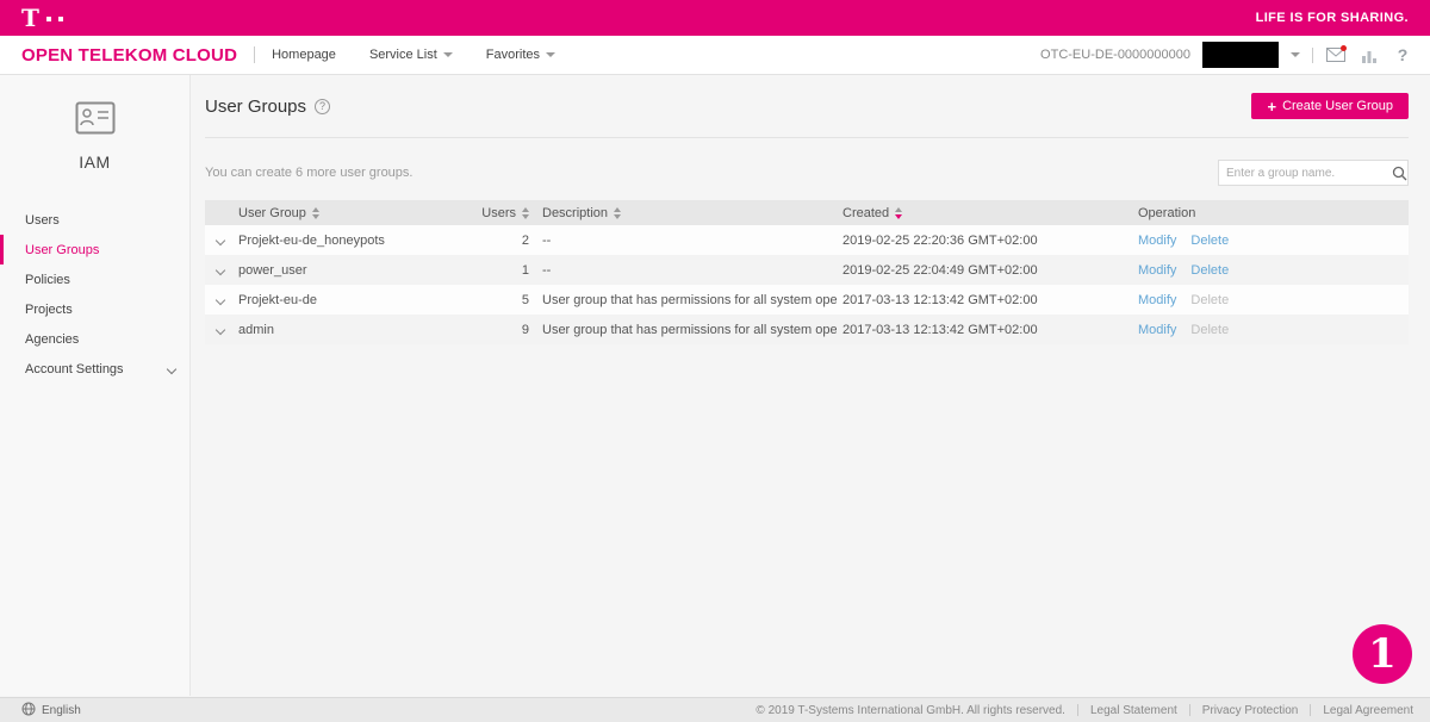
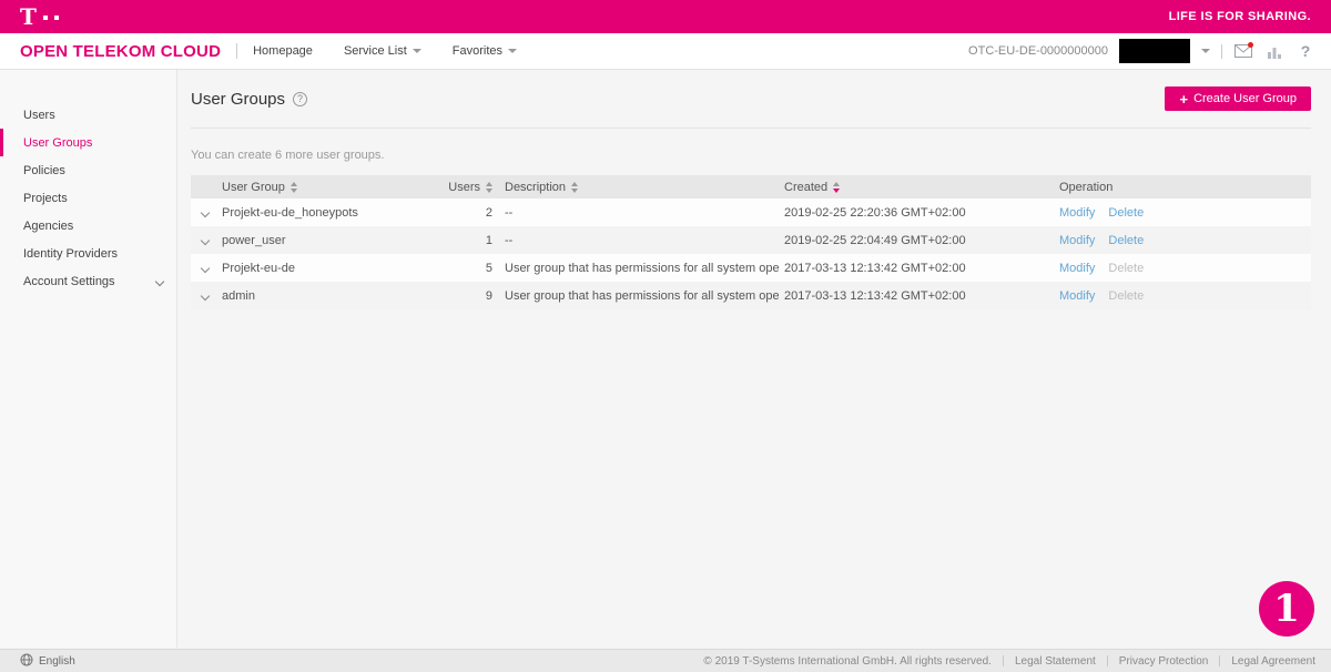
  T
  LIFE IS FOR SHARING.
  OPEN TELEKOM CLOUD
  Homepage
  Service List
  Favorites
  OTC-EU-DE-0000000000
  ?
- IAM
  Users
  User Groups
  Policies
  Projects
  Agencies
+ Identity Providers
  Account Settings
  User Groups
  ?
  +
  Create User Group
  You can create 6 more user groups.
- Enter a group name.
  User Group
  Users
  Description
  Created
  Operation
  Projekt-eu-de_honeypots
  2
  --
  2019-02-25 22:20:36 GMT+02:00
  Modify
  Delete
  power_user
  1
  --
  2019-02-25 22:04:49 GMT+02:00
  Modify
  Delete
  Projekt-eu-de
  5
  User group that has permissions for all system ope
  2017-03-13 12:13:42 GMT+02:00
  Modify
  Delete
  admin
  9
  User group that has permissions for all system ope
  2017-03-13 12:13:42 GMT+02:00
  Modify
  Delete
  1
  English
  © 2019 T-Systems International GmbH. All rights reserved.
  Legal Statement
  Privacy Protection
  Legal Agreement
